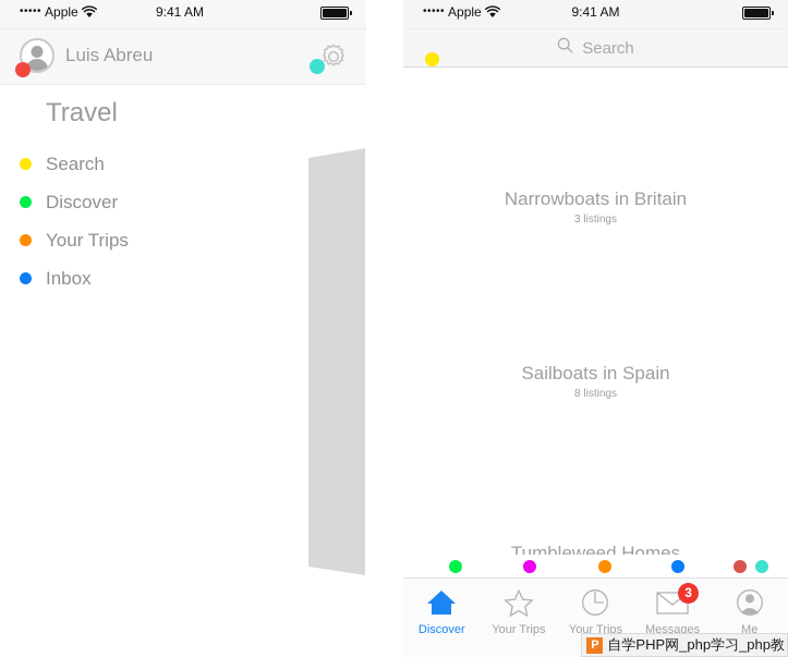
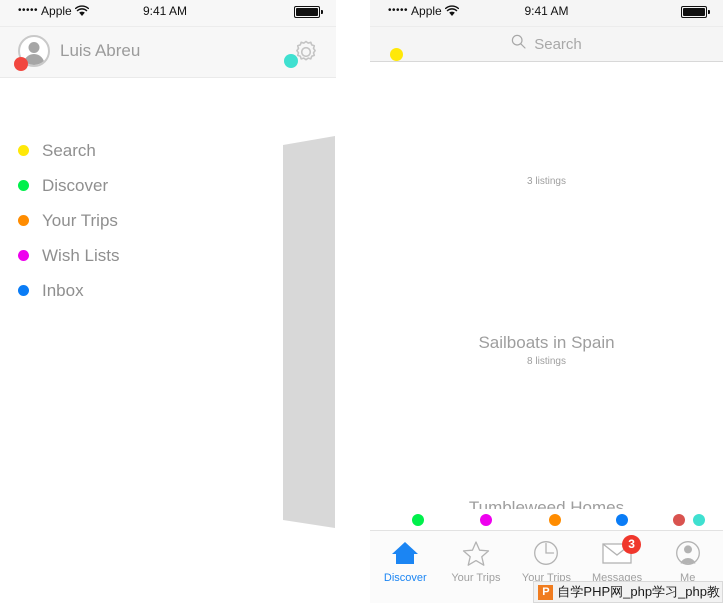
  •••••
  Apple
  9:41 AM
  Luis Abreu
- Travel
  Search
  Discover
  Your Trips
+ Wish Lists
  Inbox
  •••••
  Apple
  9:41 AM
  Search
- Narrowboats in Britain
  3 listings
  Sailboats in Spain
  8 listings
  Tumbleweed Homes
  Discover
  Your Trips
  Your Trips
  3
  Messages
  Me
  P
  自学PHP网_php学习_php教
